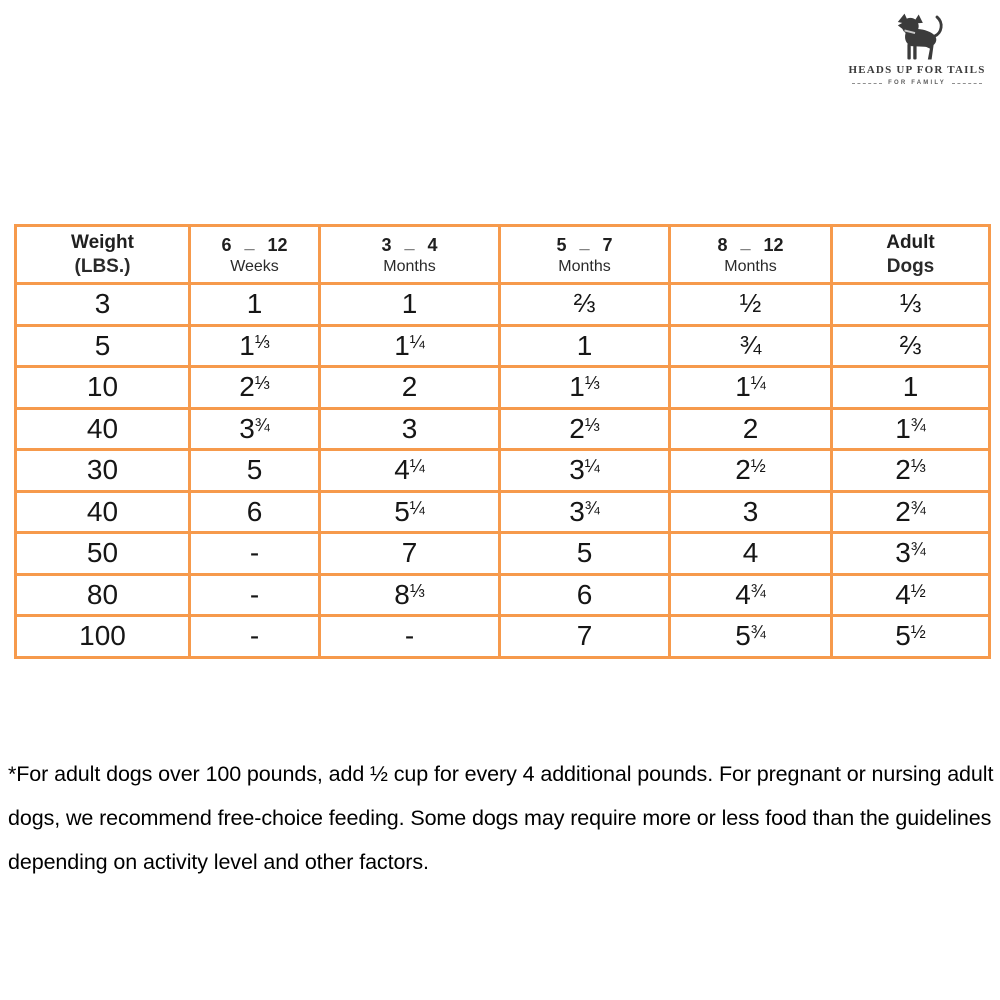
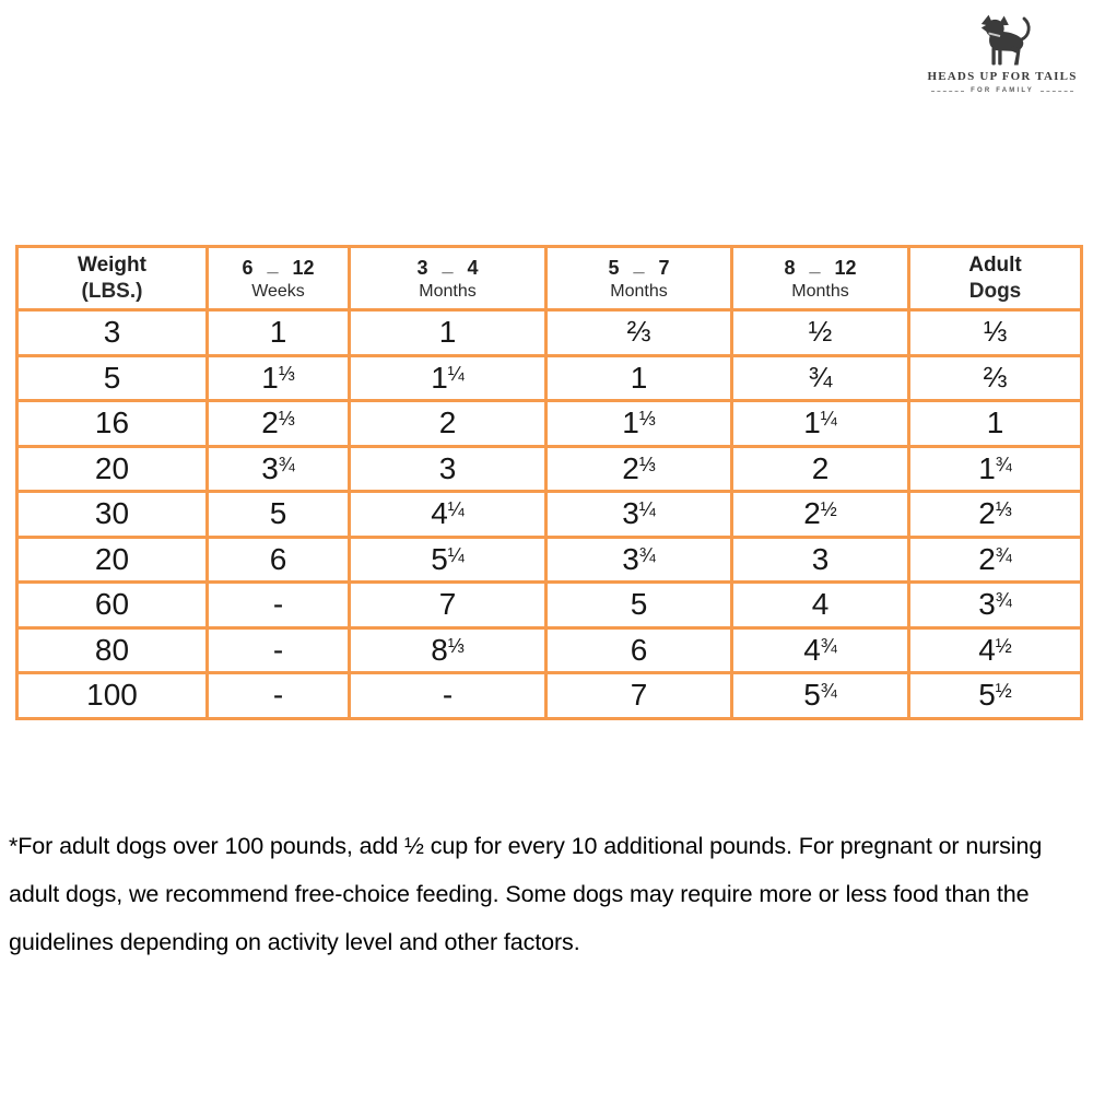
  HEADS UP FOR TAILS
  Weight(LBS.)	6 _ 12Weeks	3 _ 4Months	5 _ 7Months	8 _ 12Months	AdultDogs
  3	1	1	⅔	½	⅓
  5	1⅓	1¼	1	¾	⅔
- 10	2⅓	2	1⅓	1¼	1
+ 16	2⅓	2	1⅓	1¼	1
- 40	3¾	3	2⅓	2	1¾
+ 20	3¾	3	2⅓	2	1¾
  30	5	4¼	3¼	2½	2⅓
- 40	6	5¼	3¾	3	2¾
+ 20	6	5¼	3¾	3	2¾
- 50	-	7	5	4	3¾
+ 60	-	7	5	4	3¾
  80	-	8⅓	6	4¾	4½
  100	-	-	7	5¾	5½
- *For adult dogs over 100 pounds, add ½ cup for every 4 additional pounds. For pregnant or nursing adult dogs, we recommend free-choice feeding. Some dogs may require more or less food than the guidelines depending on activity level and other factors.
+ *For adult dogs over 100 pounds, add ½ cup for every 10 additional pounds. For pregnant or nursing adult dogs, we recommend free-choice feeding. Some dogs may require more or less food than the guidelines depending on activity level and other factors.
